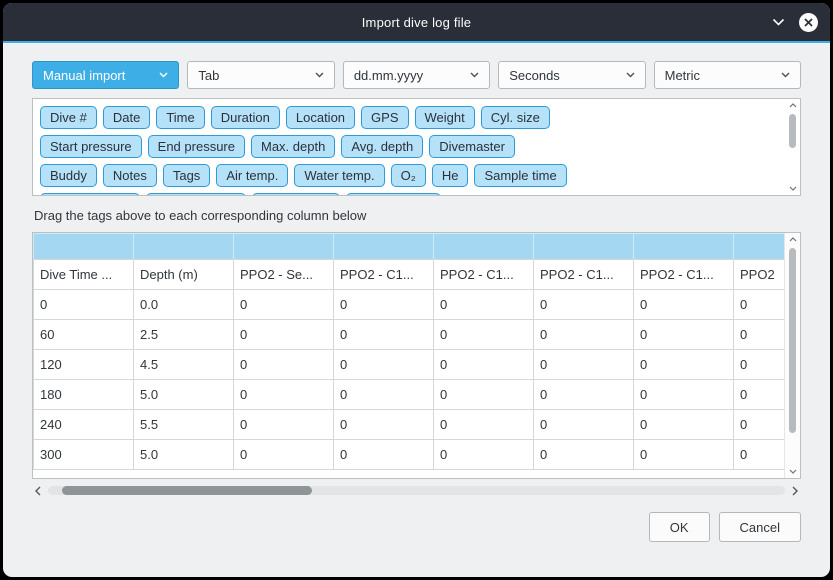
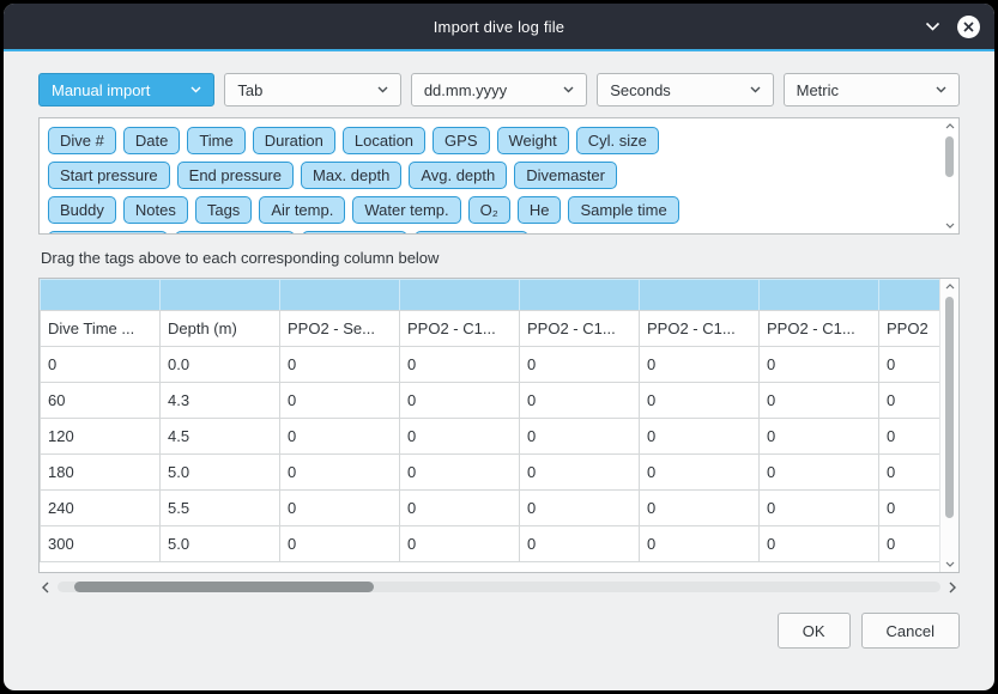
  Import dive log file
  Manual import
  Tab
  dd.mm.yyyy
  Seconds
  Metric
  Dive #
  Date
  Time
  Duration
  Location
  GPS
  Weight
  Cyl. size
  Start pressure
  End pressure
  Max. depth
  Avg. depth
  Divemaster
  Buddy
  Notes
  Tags
  Air temp.
  Water temp.
  O₂
  He
  Sample time
  Drag the tags above to each corresponding column below
  Dive Time ...	Depth (m)	PPO2 - Se...	PPO2 - C1...	PPO2 - C1...	PPO2 - C1...	PPO2 - C1...	PPO2
  0	0.0	0	0	0	0	0	0
- 60	2.5	0	0	0	0	0	0
+ 60	4.3	0	0	0	0	0	0
  120	4.5	0	0	0	0	0	0
  180	5.0	0	0	0	0	0	0
  240	5.5	0	0	0	0	0	0
  300	5.0	0	0	0	0	0	0
  OK
  Cancel
